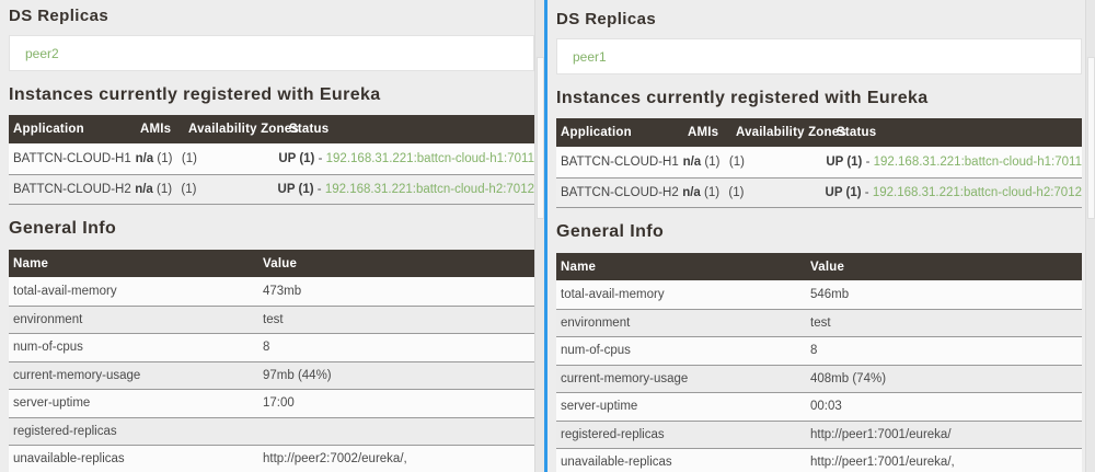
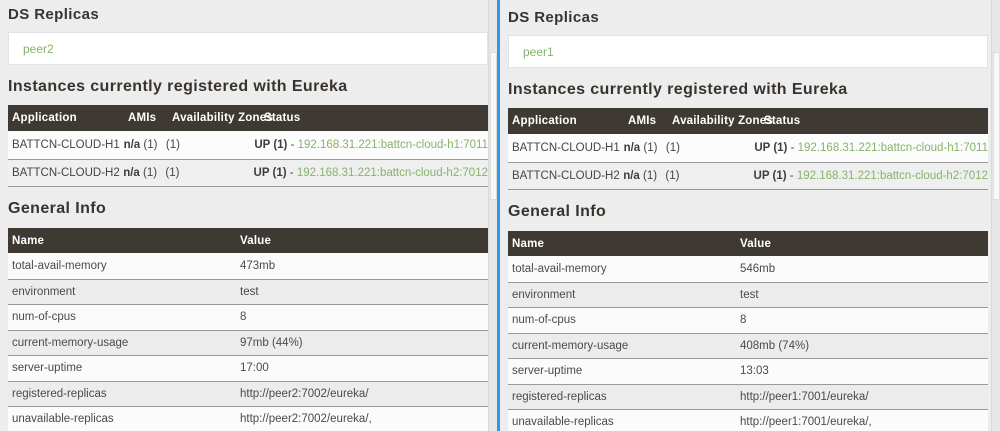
  DS Replicas
  peer2
  Instances currently registered with Eureka
  Application
  AMIs
  Availability Zone
  Status
  BATTCN-CLOUD-H1
  n/a (1)
  (1)
  UP (1) - 192.168.31.221:battcn-cloud-h1:7011
  BATTCN-CLOUD-H2
  n/a (1)
  (1)
  UP (1) - 192.168.31.221:battcn-cloud-h2:7012
  General Info
  Name
  Value
  total-avail-memory
  473mb
  environment
  test
  num-of-cpus
  8
  current-memory-usage
  97mb (44%)
  server-uptime
  17:00
  registered-replicas
+ http://peer2:7002/eureka/
  unavailable-replicas
  http://peer2:7002/eureka/,
  DS Replicas
  peer1
  Instances currently registered with Eureka
  Application
  AMIs
  Availability Zone
  Status
  BATTCN-CLOUD-H1
  n/a (1)
  (1)
  UP (1) - 192.168.31.221:battcn-cloud-h1:7011
  BATTCN-CLOUD-H2
  n/a (1)
  (1)
  UP (1) - 192.168.31.221:battcn-cloud-h2:7012
  General Info
  Name
  Value
  total-avail-memory
  546mb
  environment
  test
  num-of-cpus
  8
  current-memory-usage
  408mb (74%)
  server-uptime
- 00:03
+ 13:03
  registered-replicas
  http://peer1:7001/eureka/
  unavailable-replicas
  http://peer1:7001/eureka/,
